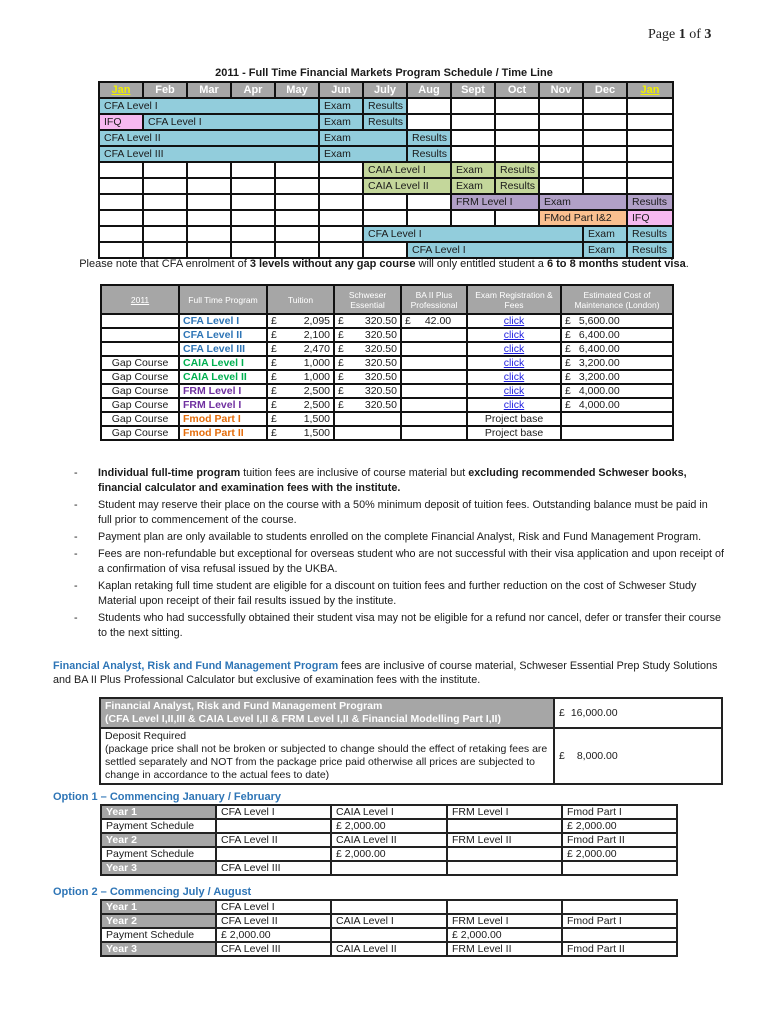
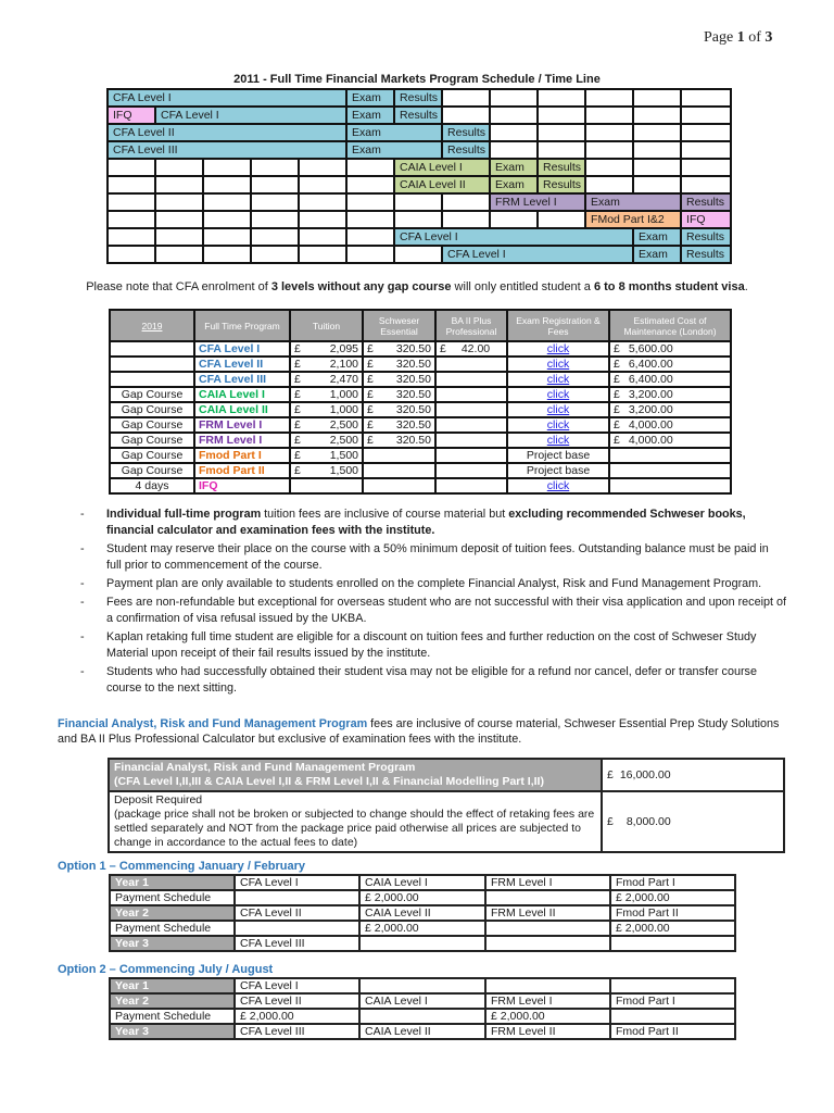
  Page 1 of 3
  2011 - Full Time Financial Markets Program Schedule / Time Line
- Jan	Feb	Mar	Apr	May	Jun	July	Aug	Sept	Oct	Nov	Dec	Jan
  CFA Level I	Exam	Results
  IFQ	CFA Level I	Exam	Results
  CFA Level II	Exam	Results
  CFA Level III	Exam	Results
  						CAIA Level I	Exam	Results
  						CAIA Level II	Exam	Results
  								FRM Level I	Exam	Results
  										FMod Part I&2	IFQ
  						CFA Level I	Exam	Results
  							CFA Level I	Exam	Results
  Please note that CFA enrolment of 3 levels without any gap course will only entitled student a 6 to 8 months student visa.
- 2011	Full Time Program	Tuition	Schweser Essential	BA II Plus Professional	Exam Registration & Fees	Estimated Cost of Maintenance (London)
+ 2019	Full Time Program	Tuition	Schweser Essential	BA II Plus Professional	Exam Registration & Fees	Estimated Cost of Maintenance (London)
  	CFA Level I	£ 2,095	£ 320.50	£ 42.00	click	£ 5,600.00
  	CFA Level II	£ 2,100	£ 320.50		click	£ 6,400.00
  	CFA Level III	£ 2,470	£ 320.50		click	£ 6,400.00
  Gap Course	CAIA Level I	£ 1,000	£ 320.50		click	£ 3,200.00
  Gap Course	CAIA Level II	£ 1,000	£ 320.50		click	£ 3,200.00
  Gap Course	FRM Level I	£ 2,500	£ 320.50		click	£ 4,000.00
  Gap Course	FRM Level I	£ 2,500	£ 320.50		click	£ 4,000.00
  Gap Course	Fmod Part I	£ 1,500			Project base
  Gap Course	Fmod Part II	£ 1,500			Project base
+ 4 days	IFQ				click
  Individual full-time program tuition fees are inclusive of course material but excluding recommended Schweser books, financial calculator and examination fees with the institute.
  Student may reserve their place on the course with a 50% minimum deposit of tuition fees. Outstanding balance must be paid in full prior to commencement of the course.
  Payment plan are only available to students enrolled on the complete Financial Analyst, Risk and Fund Management Program.
  Fees are non-refundable but exceptional for overseas student who are not successful with their visa application and upon receipt of a confirmation of visa refusal issued by the UKBA.
  Kaplan retaking full time student are eligible for a discount on tuition fees and further reduction on the cost of Schweser Study Material upon receipt of their fail results issued by the institute.
- Students who had successfully obtained their student visa may not be eligible for a refund nor cancel, defer or transfer their course to the next sitting.
+ Students who had successfully obtained their student visa may not be eligible for a refund nor cancel, defer or transfer course course to the next sitting.
  Financial Analyst, Risk and Fund Management Program fees are inclusive of course material, Schweser Essential Prep Study Solutions and BA II Plus Professional Calculator but exclusive of examination fees with the institute.
  Financial Analyst, Risk and Fund Management Program (CFA Level I,II,III & CAIA Level I,II & FRM Level I,II & Financial Modelling Part I,II)	£ 16,000.00
  Deposit Required (package price shall not be broken or subjected to change should the effect of retaking fees are settled separately and NOT from the package price paid otherwise all prices are subjected to change in accordance to the actual fees to date)	£ 8,000.00
  Option 1 – Commencing January / February
  Year 1	CFA Level I	CAIA Level I	FRM Level I	Fmod Part I
  Payment Schedule		£ 2,000.00		£ 2,000.00
  Year 2	CFA Level II	CAIA Level II	FRM Level II	Fmod Part II
  Payment Schedule		£ 2,000.00		£ 2,000.00
  Year 3	CFA Level III
  Option 2 – Commencing July / August
  Year 1	CFA Level I
  Year 2	CFA Level II	CAIA Level I	FRM Level I	Fmod Part I
  Payment Schedule	£ 2,000.00		£ 2,000.00
  Year 3	CFA Level III	CAIA Level II	FRM Level II	Fmod Part II
